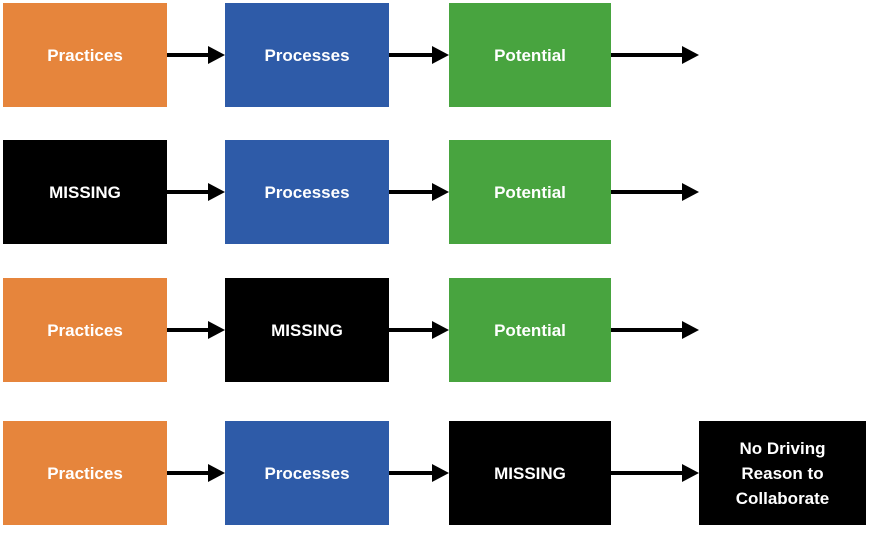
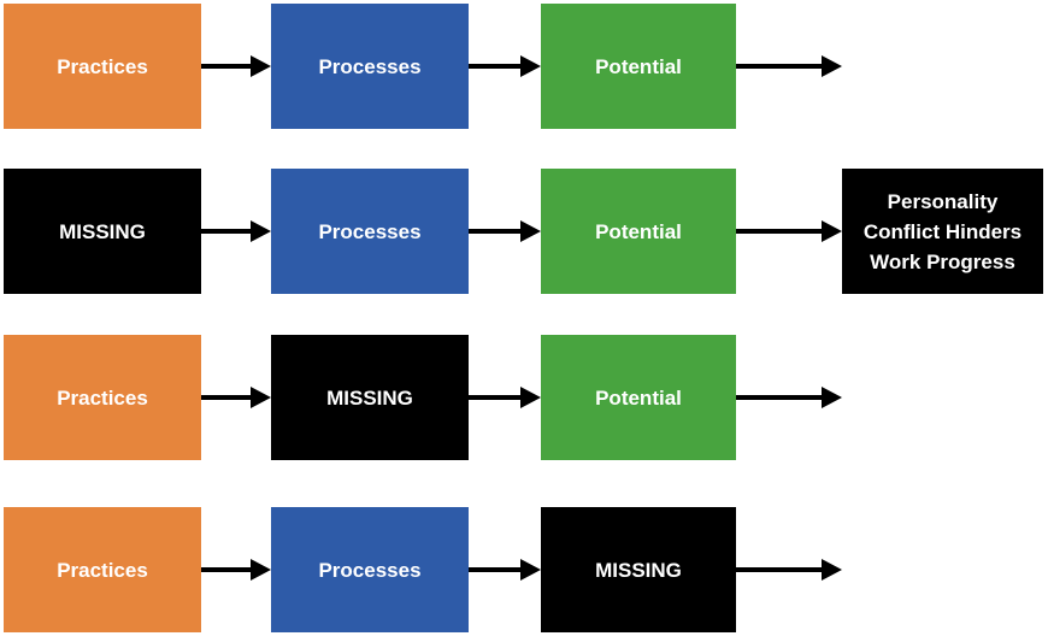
  Practices
  Processes
  Potential
  MISSING
  Processes
  Potential
+ Personality
+ Conflict Hinders
+ Work Progress
  Practices
  MISSING
  Potential
  Practices
  Processes
  MISSING
- No Driving
- Reason to
- Collaborate
